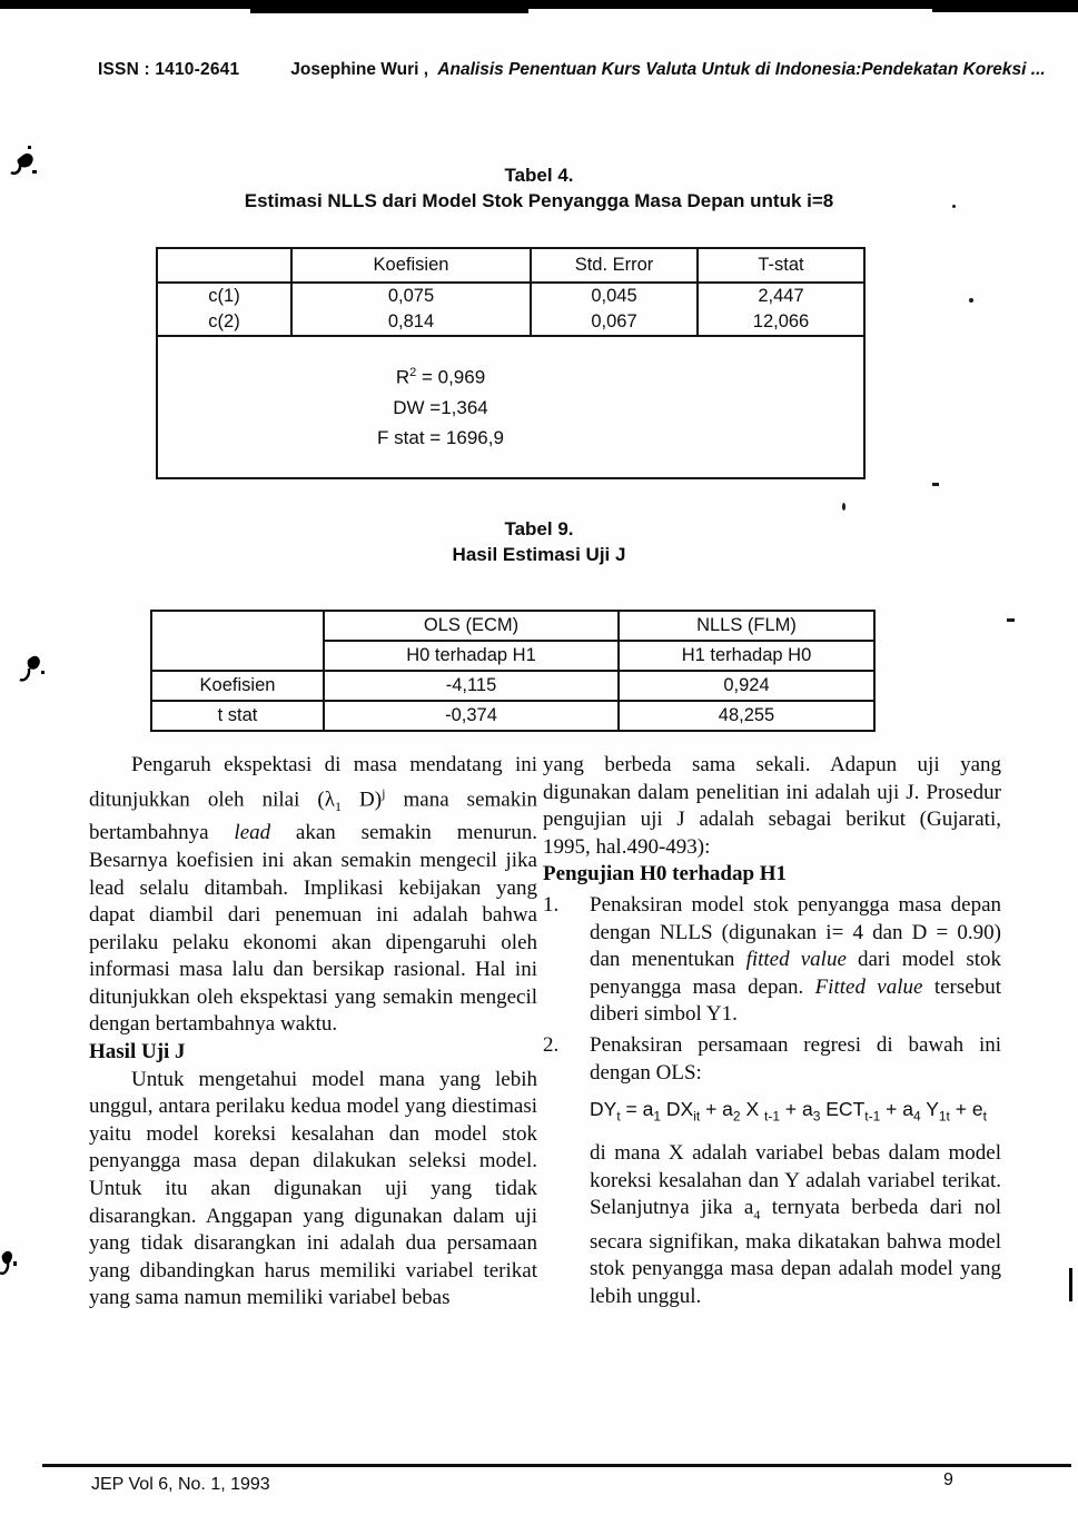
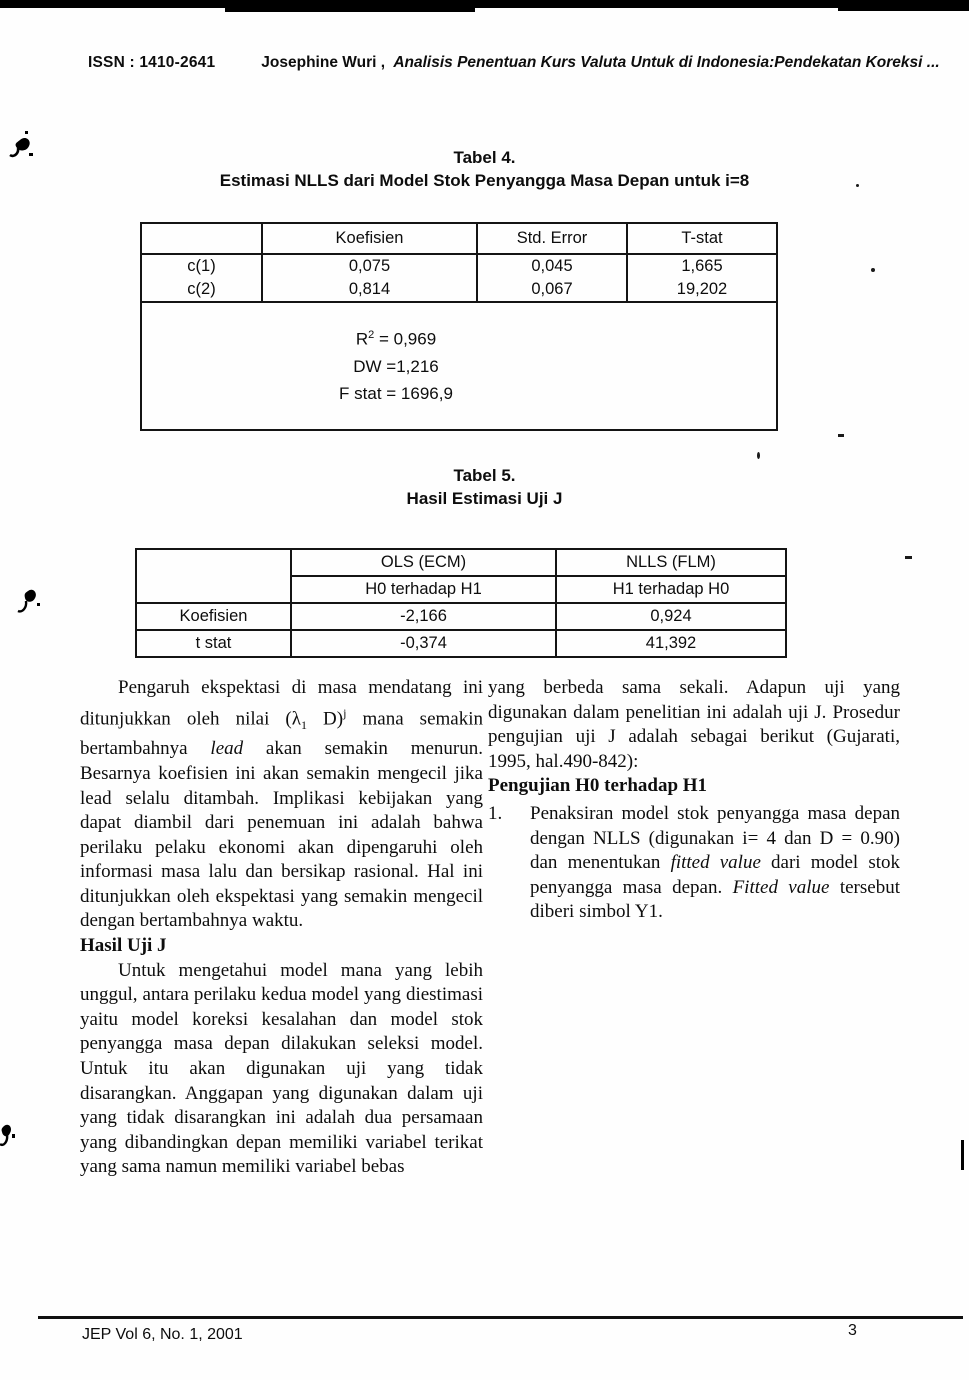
  ISSN : 1410-2641 Josephine Wuri , Analisis Penentuan Kurs Valuta Untuk di Indonesia:Pendekatan Koreksi ...
  Tabel 4.
  Estimasi NLLS dari Model Stok Penyangga Masa Depan untuk i=8
  	Koefisien	Std. Error	T-stat
- c(1)	0,075	0,045	2,447
+ c(1)	0,075	0,045	1,665
- c(2)	0,814	0,067	12,066
+ c(2)	0,814	0,067	19,202
- R2 = 0,969 DW =1,364 F stat = 1696,9
+ R2 = 0,969 DW =1,216 F stat = 1696,9
- Tabel 9.
+ Tabel 5.
  Hasil Estimasi Uji J
  	OLS (ECM)	NLLS (FLM)
  H0 terhadap H1	H1 terhadap H0
- Koefisien	-4,115	0,924
+ Koefisien	-2,166	0,924
- t stat	-0,374	48,255
+ t stat	-0,374	41,392
  Pengaruh ekspektasi di masa mendatang ini ditunjukkan oleh nilai (λ1 D)j mana semakin bertambahnya lead akan semakin menurun. Besarnya koefisien ini akan semakin mengecil jika lead selalu ditambah. Implikasi kebijakan yang dapat diambil dari penemuan ini adalah bahwa perilaku pelaku ekonomi akan dipengaruhi oleh informasi masa lalu dan bersikap rasional. Hal ini ditunjukkan oleh ekspektasi yang semakin mengecil dengan bertambahnya waktu.
  Hasil Uji J
- Untuk mengetahui model mana yang lebih unggul, antara perilaku kedua model yang diestimasi yaitu model koreksi kesalahan dan model stok penyangga masa depan dilakukan seleksi model. Untuk itu akan digunakan uji yang tidak disarangkan. Anggapan yang digunakan dalam uji yang tidak disarangkan ini adalah dua persamaan yang dibandingkan harus memiliki variabel terikat yang sama namun memiliki variabel bebas
+ Untuk mengetahui model mana yang lebih unggul, antara perilaku kedua model yang diestimasi yaitu model koreksi kesalahan dan model stok penyangga masa depan dilakukan seleksi model. Untuk itu akan digunakan uji yang tidak disarangkan. Anggapan yang digunakan dalam uji yang tidak disarangkan ini adalah dua persamaan yang dibandingkan depan memiliki variabel terikat yang sama namun memiliki variabel bebas
- yang berbeda sama sekali. Adapun uji yang digunakan dalam penelitian ini adalah uji J. Prosedur pengujian uji J adalah sebagai berikut (Gujarati, 1995, hal.490-493):
+ yang berbeda sama sekali. Adapun uji yang digunakan dalam penelitian ini adalah uji J. Prosedur pengujian uji J adalah sebagai berikut (Gujarati, 1995, hal.490-842):
  Pengujian H0 terhadap H1
  1.
  Penaksiran model stok penyangga masa depan dengan NLLS (digunakan i= 4 dan D = 0.90) dan menentukan fitted value dari model stok penyangga masa depan. Fitted value tersebut diberi simbol Y1.
- 2.
- Penaksiran persamaan regresi di bawah ini dengan OLS:
- DYt = a1 DXit + a2 X t-1 + a3 ECTt-1 + a4 Y1t + et
- di mana X adalah variabel bebas dalam model koreksi kesalahan dan Y adalah variabel terikat. Selanjutnya jika a4 ternyata berbeda dari nol secara signifikan, maka dikatakan bahwa model stok penyangga masa depan adalah model yang lebih unggul.
- JEP Vol 6, No. 1, 1993
+ JEP Vol 6, No. 1, 2001
- 9
+ 3
